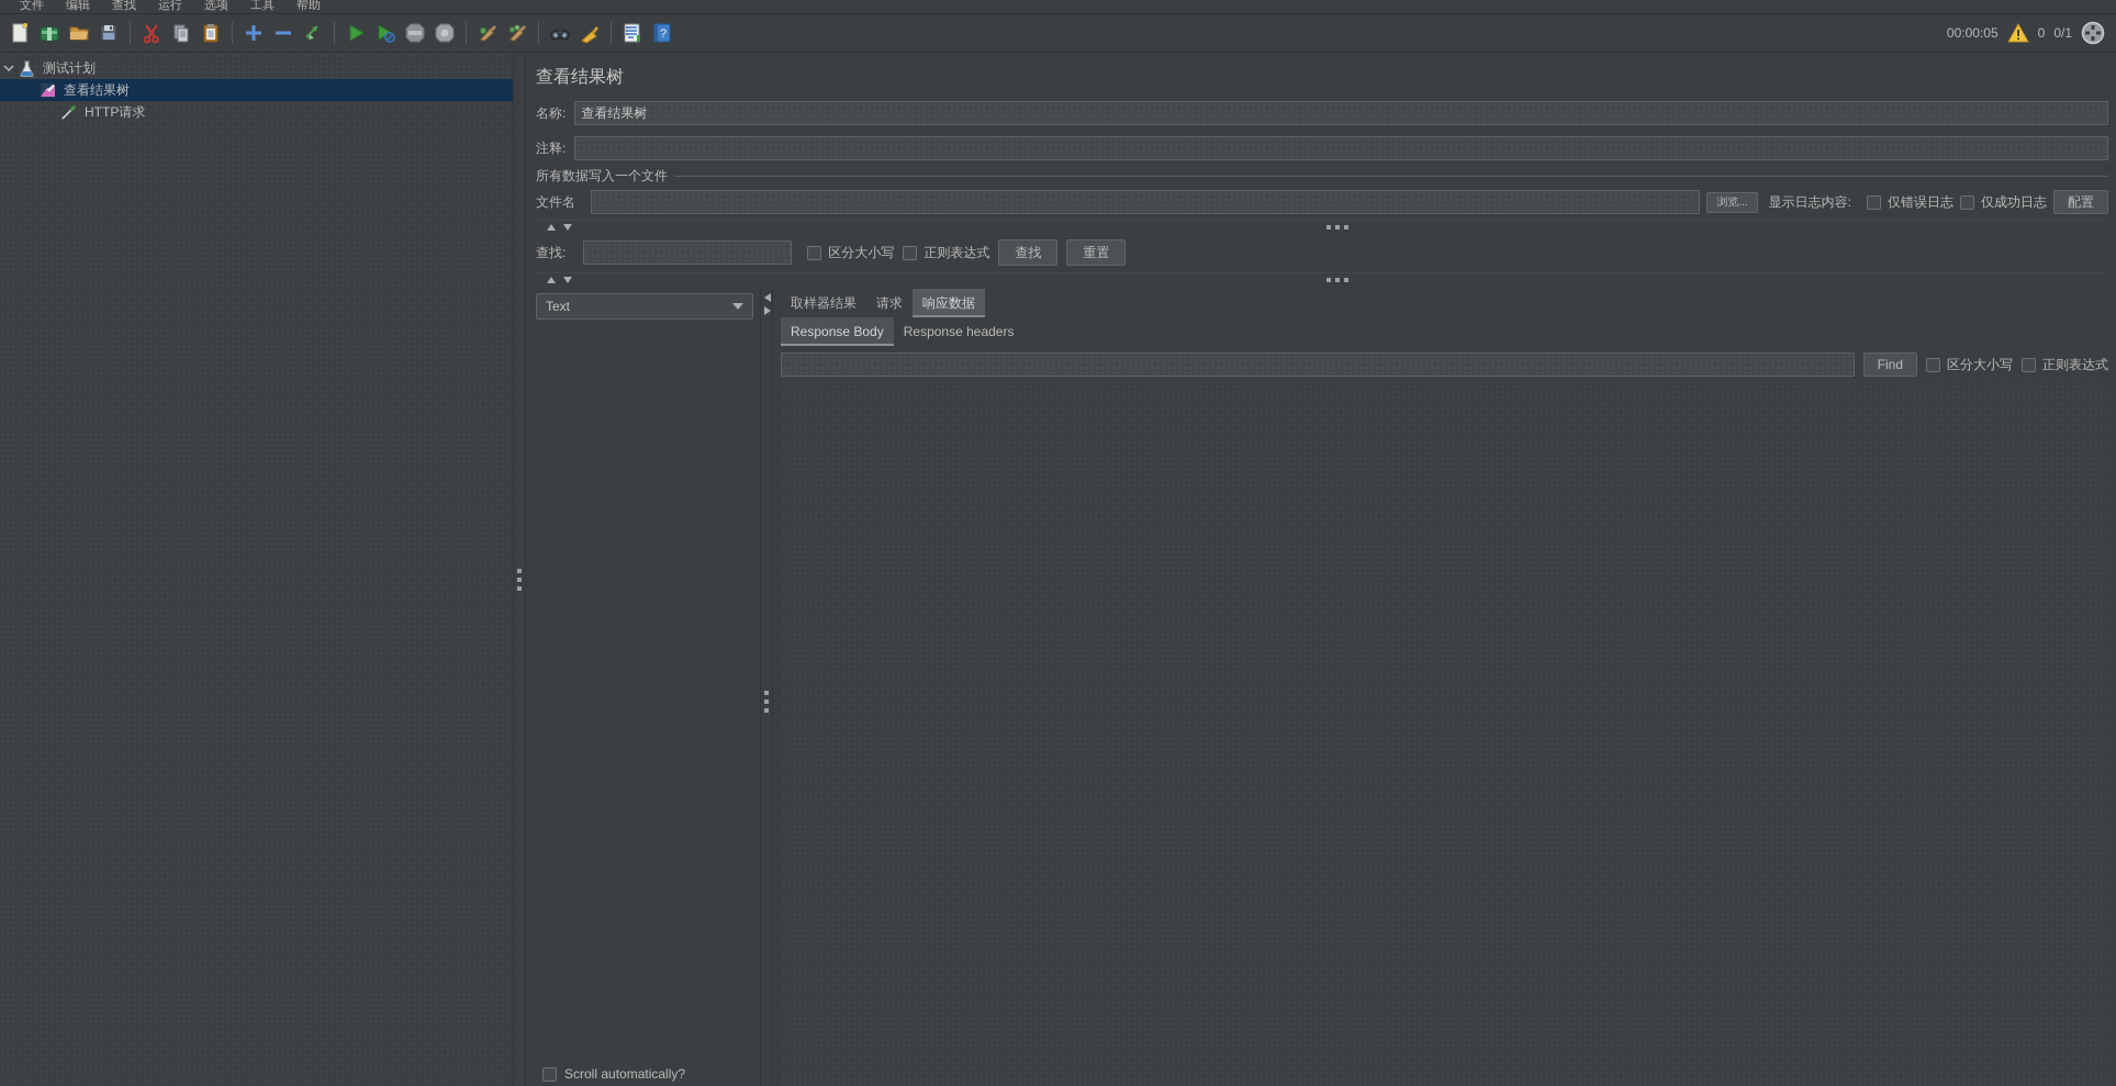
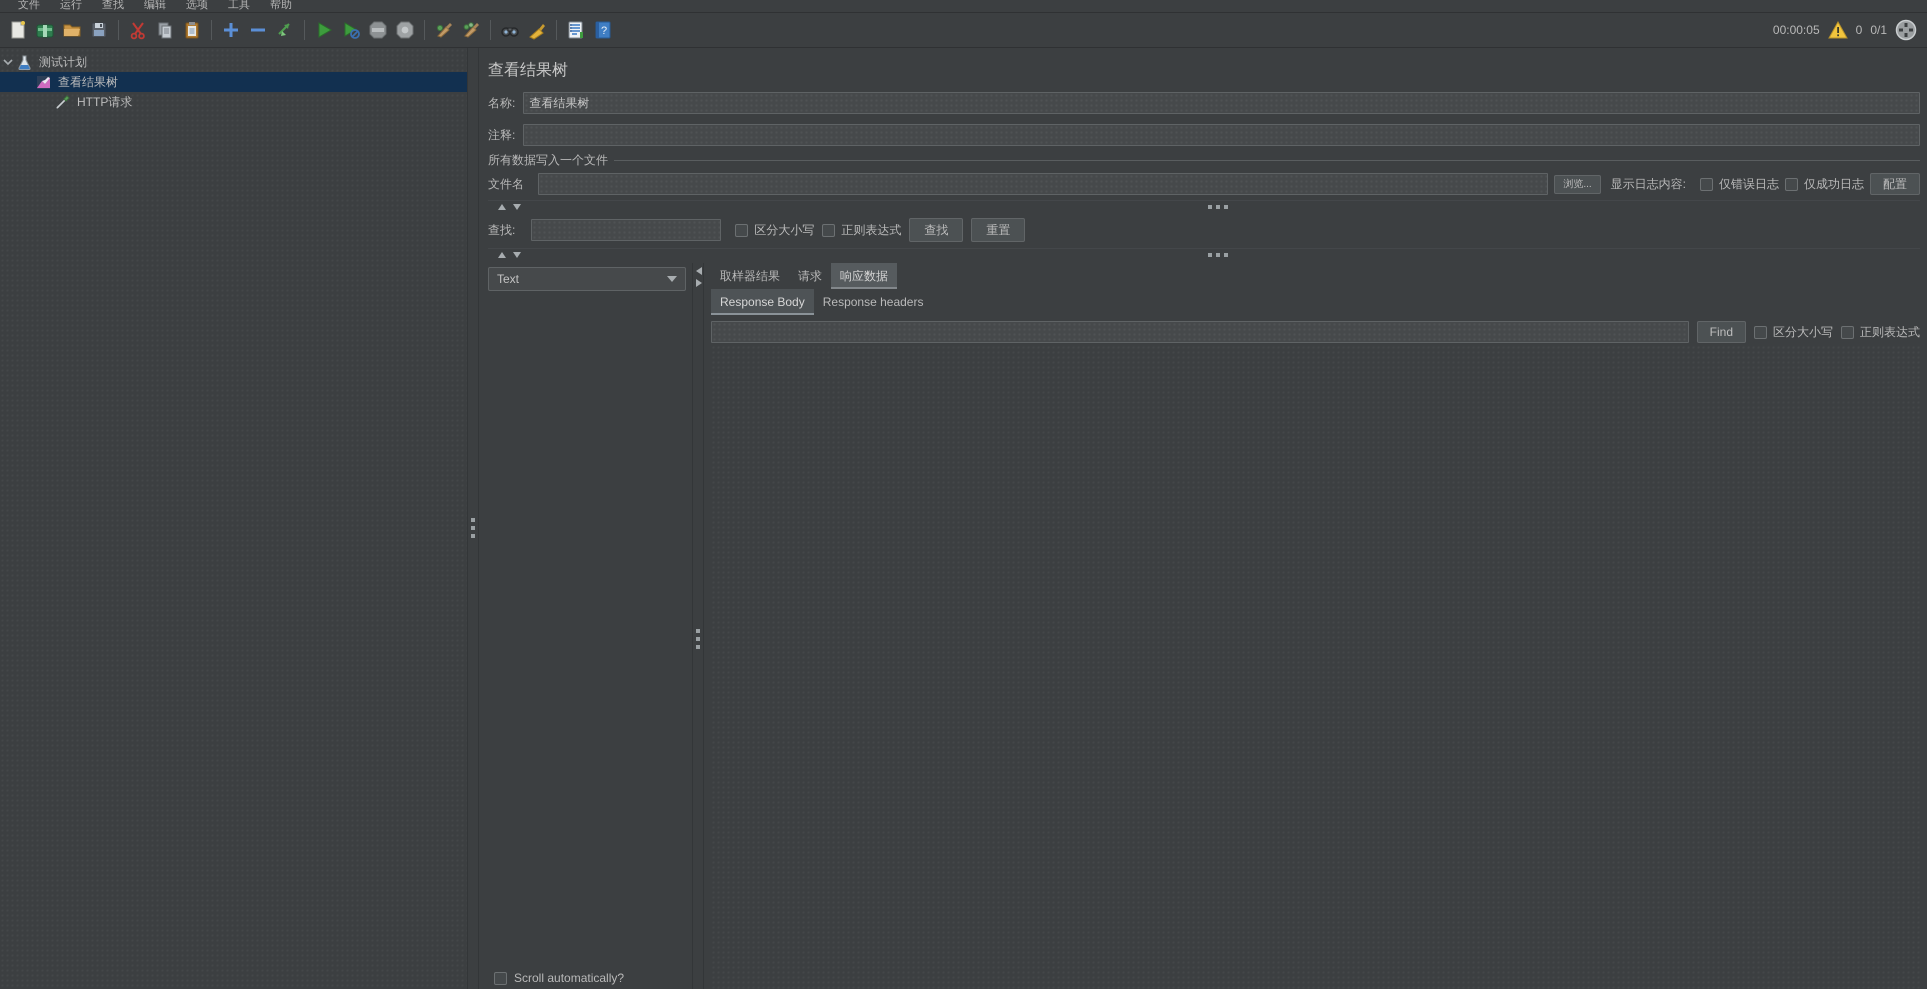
  文件
- 编辑
+ 运行
  查找
- 运行
+ 编辑
  选项
  工具
  帮助
  ?
  00:00:05
  0
  0/1
  测试计划
  查看结果树
  HTTP请求
  查看结果树
  名称:
  查看结果树
  注释:
  所有数据写入一个文件
  文件名
  浏览...
  显示日志内容:
  仅错误日志
  仅成功日志
  配置
  查找:
  区分大小写
  正则表达式
  查找
  重置
  Text
  Scroll automatically?
  取样器结果
  请求
  响应数据
  Response Body
  Response headers
  Find
  区分大小写
  正则表达式
